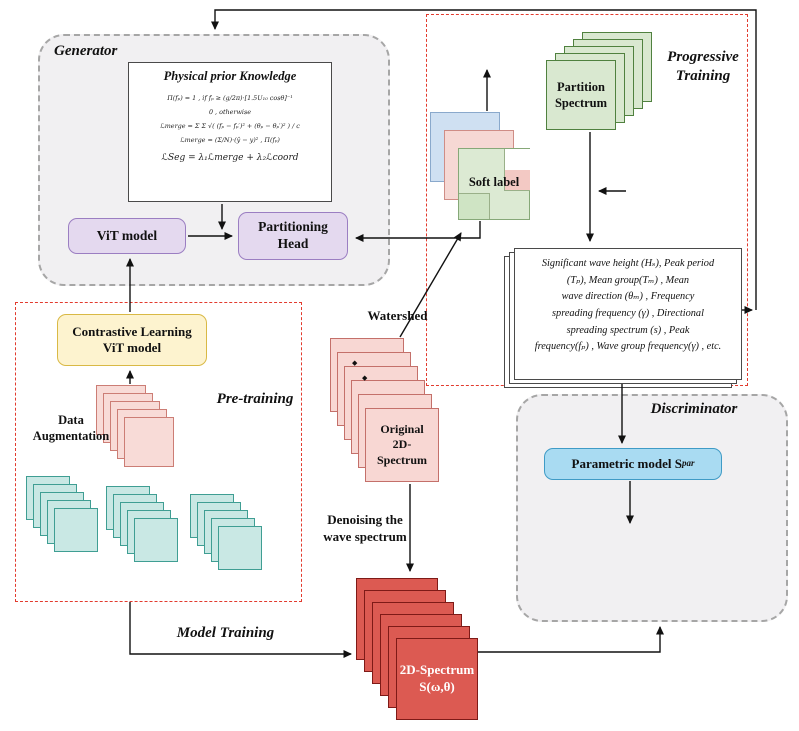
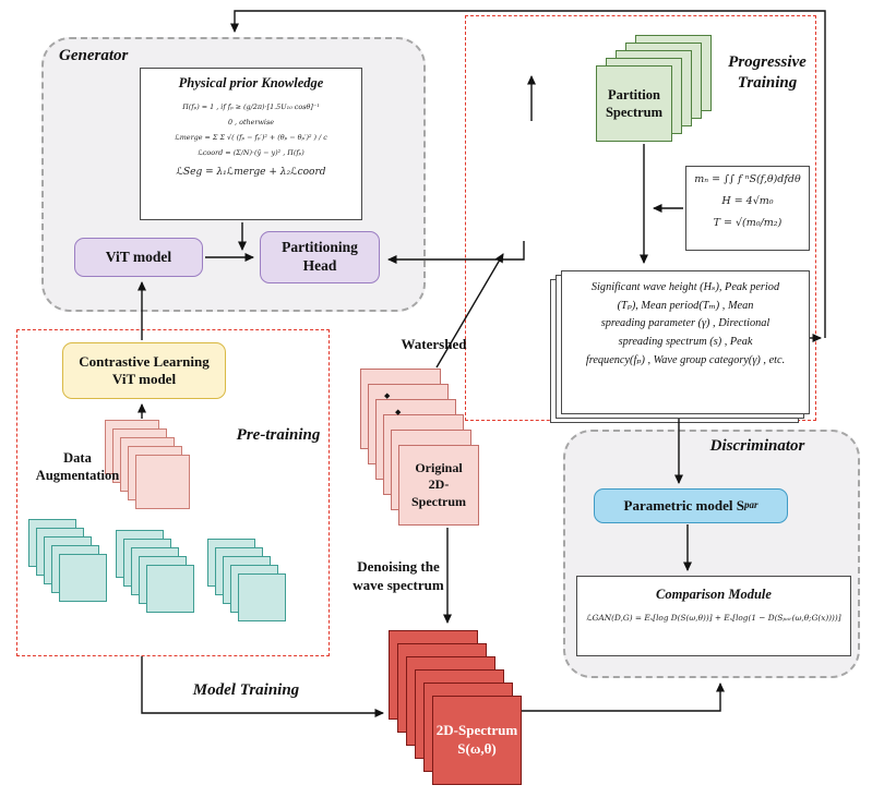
  Generator
  Physical prior Knowledge
  Π(fₚ) = 1 , if fₚ ≥ (g/2π)·[1.5U₁₀ cosθ]⁻¹
  0 , otherwise
  ℒmerge = Σ Σ √( (fₚ − fₚ′)² + (θₚ − θₚ′)² ) / c
- ℒmerge = (Σ/N)·(ŷ − y)² , Π(fₚ)
+ ℒcoord = (Σ/N)·(ŷ − y)² , Π(fₚ)
  ℒSeg = λ₁ℒmerge + λ₂ℒcoord
  ViT model
  Partitioning
  Head
  Partition
  Spectrum
  Progressive
  Training
+ mₙ = ∫∫ f ⁿS(f,θ)dfdθ
+ H = 4√m₀
+ T = √(m₀/m₂)
  Significant wave height (Hₛ), Peak period
- (Tₚ), Mean group(Tₘ) , Mean
+ (Tₚ), Mean period(Tₘ) , Mean
- wave direction (θₘ) , Frequency
- spreading frequency (γ) , Directional
+ spreading parameter (γ) , Directional
  spreading spectrum (s) , Peak
- frequency(fₚ) , Wave group frequency(γ) , etc.
+ frequency(fₚ) , Wave group category(γ) , etc.
- Soft label
  Contrastive Learning
  ViT model
  Pre-training
  Data
  Augmentation
  Watershed
  Original
  2D-
  Spectrum
  ◆
  ◆
  Denoising the
  wave spectrum
  2D-Spectrum
  S(ω,θ)
  Model Training
  Discriminator
  Parametric model S
  par
+ Comparison Module
+ ℒGAN(D,G) = Eₓ[log D(S(ω,θ))] + Eₓ[log(1 − D(Sₚₐᵣ(ω,θ;G(x))))]
